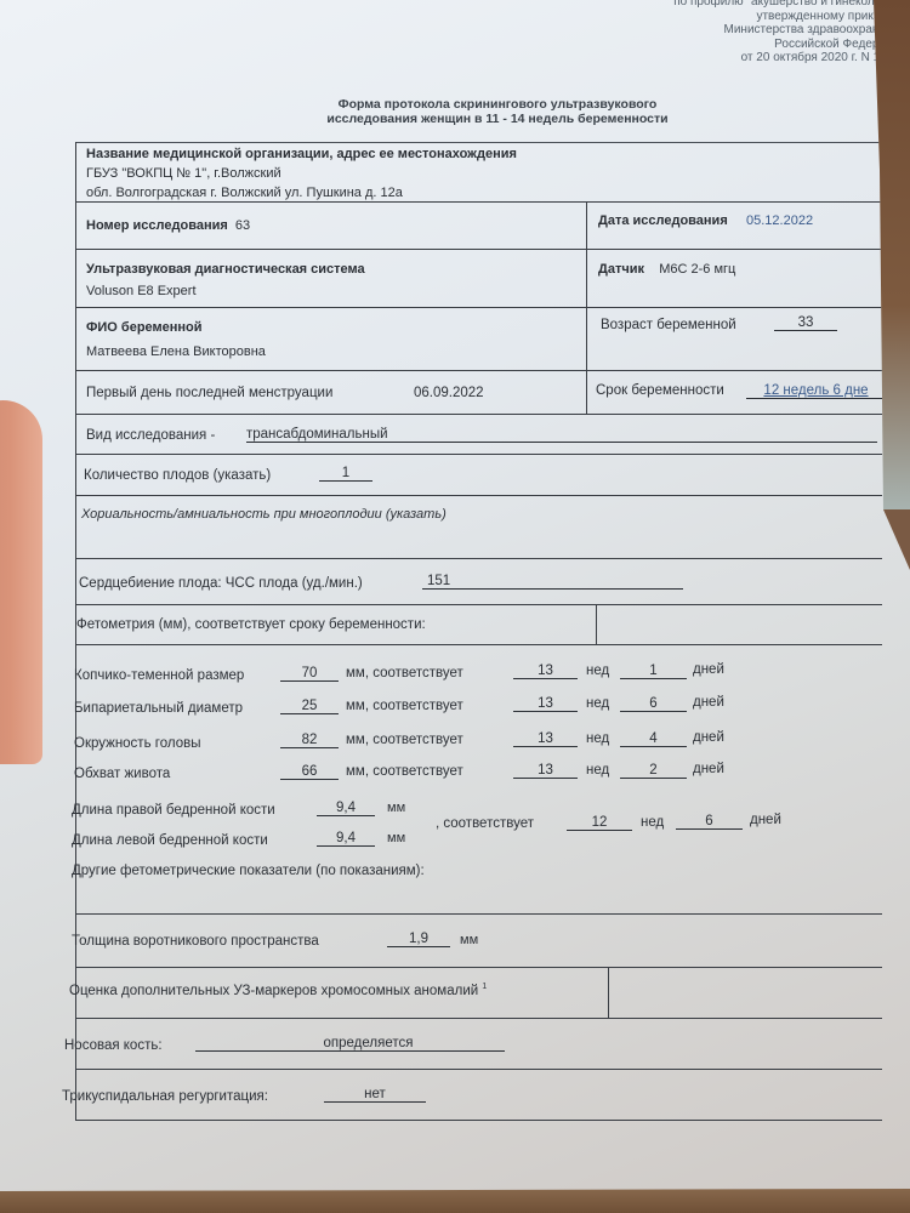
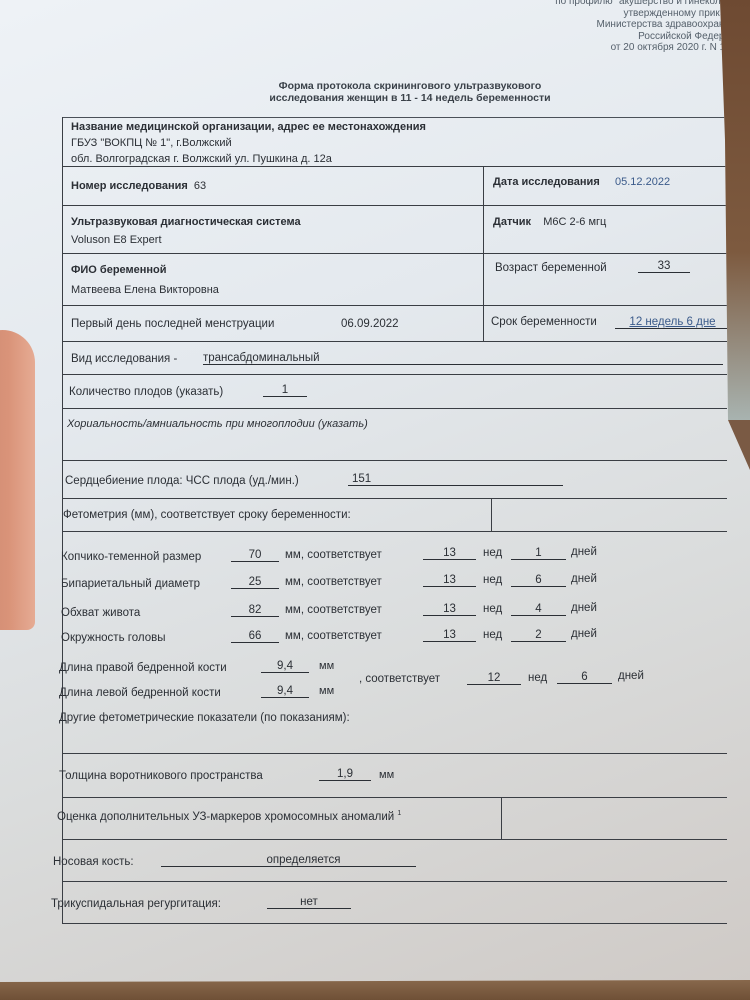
  по профилю "акушерство и гинекол
  утвержденному прик
  Министерства здравоохра
  Российской Феде
  от 20 октября 2020 г. N
  Форма протокола скринингового ультразвукового
  исследования женщин в 11 - 14 недель беременности
  Название медицинской организации, адрес ее местонахождения
  ГБУЗ "ВОКПЦ № 1", г.Волжский
  обл. Волгоградская г. Волжский ул. Пушкина д. 12а
  Номер исследования 63
  Дата исследования 05.12.2022
  Ультразвуковая диагностическая система
  Voluson E8 Expert
  Датчик M6C 2-6 мгц
  ФИО беременной
  Матвеева Елена Викторовна
  Возраст беременной
  33
  Первый день последней менструации
  06.09.2022
  Срок беременности
  12 недель 6 дне
  Вид исследования -
  трансабдоминальный
  Количество плодов (указать)
  1
  Хориальность/амниальность при многоплодии (указать)
  Сердцебиение плода: ЧСС плода (уд./мин.)
  151
  Фетометрия (мм), соответствует сроку беременности:
  Копчико-теменной размер
  70
  мм, соответствует
  13
  нед
  1
  дней
  Бипариетальный диаметр
  25
  мм, соответствует
  13
  нед
  6
  дней
- Окружность головы
+ Обхват живота
  82
  мм, соответствует
  13
  нед
  4
  дней
- Обхват живота
+ Окружность головы
  66
  мм, соответствует
  13
  нед
  2
  дней
  Длина правой бедренной кости
  9,4
  мм
  Длина левой бедренной кости
  9,4
  мм
  , соответствует
  12
  нед
  6
  дней
  Другие фетометрические показатели (по показаниям):
  Толщина воротникового пространства
  1,9
  мм
  Оценка дополнительных УЗ-маркеров хромосомных аномалий
  Носовая кость:
  определяется
  Трикуспидальная регургитация:
  нет
